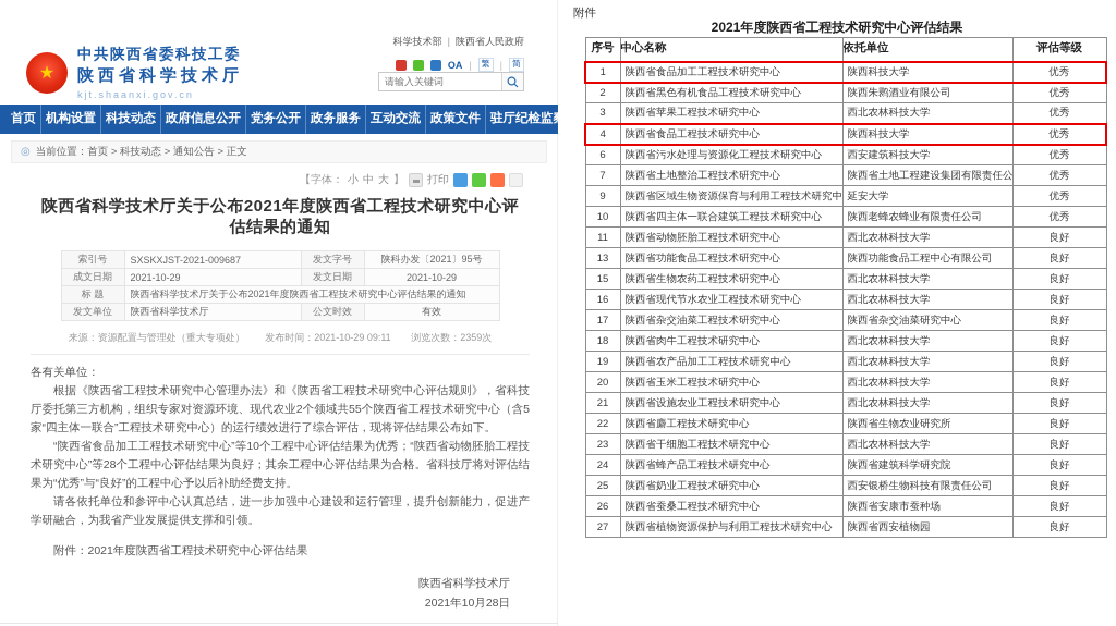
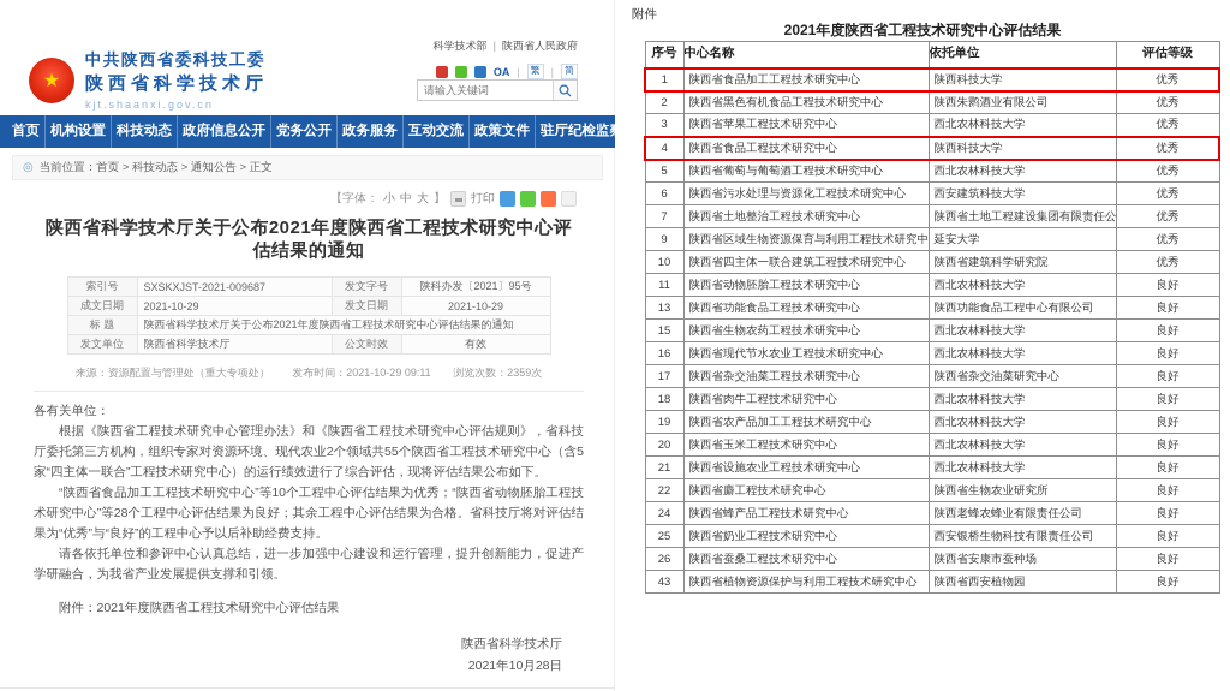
  科学技术部 | 陕西省人民政府
  ★
  中共陕西省委科技工委
  陕西省科学技术厅
  kjt.shaanxi.gov.cn
  OA
  |
  繁
  |
  简
  请输入关键词
  首页
  机构设置
  科技动态
  政府信息公开
  党务公开
  政务服务
  互动交流
  政策文件
  驻厅纪检监
  ◎
  当前位置：
  首页 > 科技动态 > 通知公告 > 正文
  【字体：
  小
  中
  大
  】
  打印
  陕西省科学技术厅关于公布2021年度陕西省工程技术研究中心评估结果的通知
  索引号	SXSKXJST-2021-009687	发文字号	陕科办发〔2021〕95号
  成文日期	2021-10-29	发文日期	2021-10-29
  标 题	陕西省科学技术厅关于公布2021年度陕西省工程技术研究中心评估结果的通知
  发文单位	陕西省科学技术厅	公文时效	有效
  来源：资源配置与管理处（重大专项处） 发布时间：2021-10-29 09:11 浏览次数：2359次
  各有关单位：
  根据《陕西省工程技术研究中心管理办法》和《陕西省工程技术研究中心评估规则》，省科技厅委托第三方机构，组织专家对资源环境、现代农业2个领域共55个陕西省工程技术研究中心（含5家“四主体一联合”工程技术研究中心）的运行绩效进行了综合评估，现将评估结果公布如下。
  “陕西省食品加工工程技术研究中心”等10个工程中心评估结果为优秀；“陕西省动物胚胎工程技术研究中心”等28个工程中心评估结果为良好；其余工程中心评估结果为合格。省科技厅将对评估结果为“优秀”与“良好”的工程中心予以后补助经费支持。
  请各依托单位和参评中心认真总结，进一步加强中心建设和运行管理，提升创新能力，促进产学研融合，为我省产业发展提供支撑和引领。
  附件：2021年度陕西省工程技术研究中心评估结果
  陕西省科学技术厅
  2021年10月28日
  附件
  2021年度陕西省工程技术研究中心评估结果
  序号	中心名称	依托单位	评估等级
  1	陕西省食品加工工程技术研究中心	陕西科技大学	优秀
  2	陕西省黑色有机食品工程技术研究中心	陕西朱鹮酒业有限公司	优秀
  3	陕西省苹果工程技术研究中心	西北农林科技大学	优秀
  4	陕西省食品工程技术研究中心	陕西科技大学	优秀
+ 5	陕西省葡萄与葡萄酒工程技术研究中心	西北农林科技大学	优秀
  6	陕西省污水处理与资源化工程技术研究中心	西安建筑科技大学	优秀
  7	陕西省土地整治工程技术研究中心	陕西省土地工程建设集团有限责任公	优秀
  9	陕西省区域生物资源保育与利用工程技术研究中	延安大学	优秀
- 10	陕西省四主体一联合建筑工程技术研究中心	陕西老蜂农蜂业有限责任公司	优秀
+ 10	陕西省四主体一联合建筑工程技术研究中心	陕西省建筑科学研究院	优秀
  11	陕西省动物胚胎工程技术研究中心	西北农林科技大学	良好
  13	陕西省功能食品工程技术研究中心	陕西功能食品工程中心有限公司	良好
  15	陕西省生物农药工程技术研究中心	西北农林科技大学	良好
  16	陕西省现代节水农业工程技术研究中心	西北农林科技大学	良好
  17	陕西省杂交油菜工程技术研究中心	陕西省杂交油菜研究中心	良好
  18	陕西省肉牛工程技术研究中心	西北农林科技大学	良好
  19	陕西省农产品加工工程技术研究中心	西北农林科技大学	良好
  20	陕西省玉米工程技术研究中心	西北农林科技大学	良好
  21	陕西省设施农业工程技术研究中心	西北农林科技大学	良好
  22	陕西省麝工程技术研究中心	陕西省生物农业研究所	良好
- 23	陕西省干细胞工程技术研究中心	西北农林科技大学	良好
- 24	陕西省蜂产品工程技术研究中心	陕西省建筑科学研究院	良好
+ 24	陕西省蜂产品工程技术研究中心	陕西老蜂农蜂业有限责任公司	良好
  25	陕西省奶业工程技术研究中心	西安银桥生物科技有限责任公司	良好
  26	陕西省蚕桑工程技术研究中心	陕西省安康市蚕种场	良好
- 27	陕西省植物资源保护与利用工程技术研究中心	陕西省西安植物园	良好
+ 43	陕西省植物资源保护与利用工程技术研究中心	陕西省西安植物园	良好
